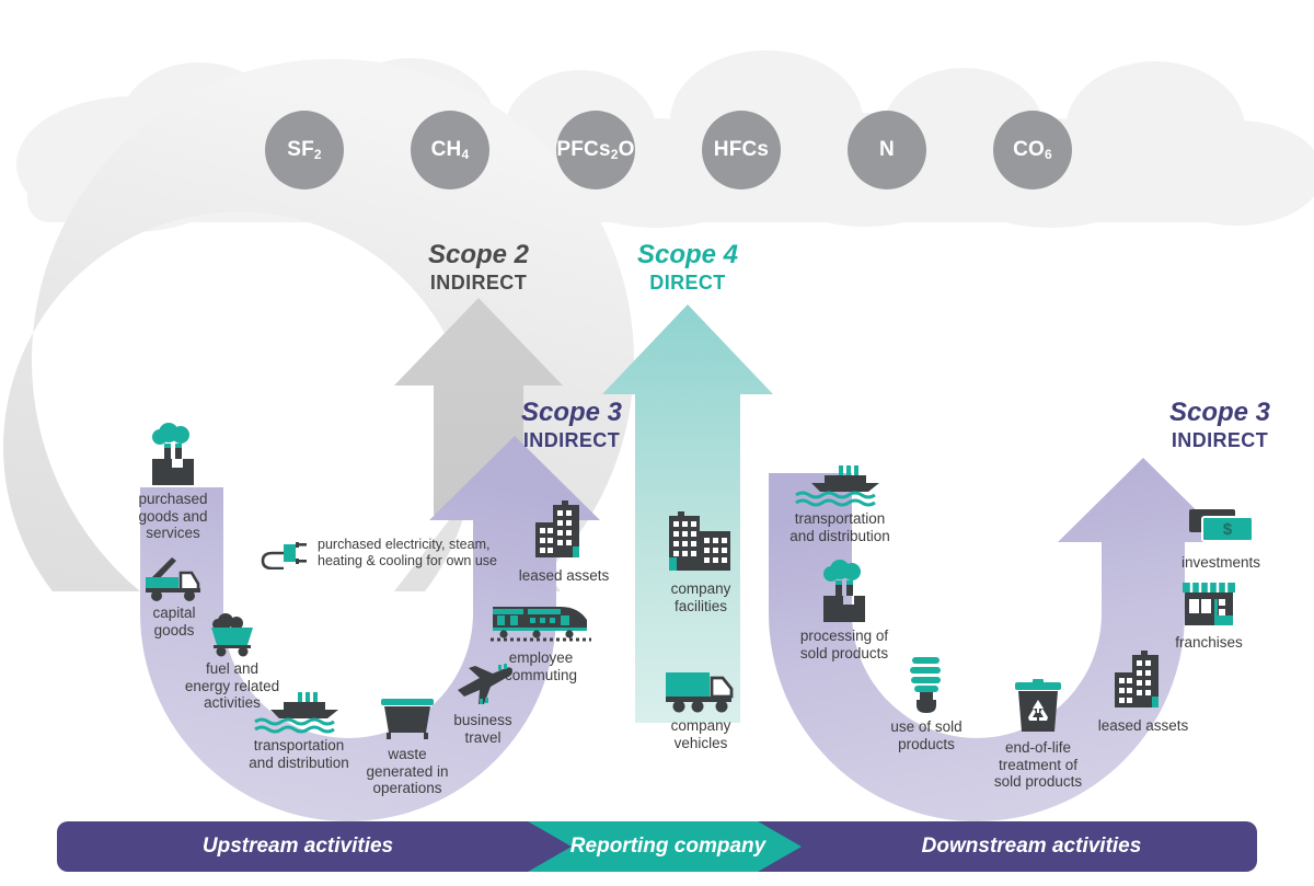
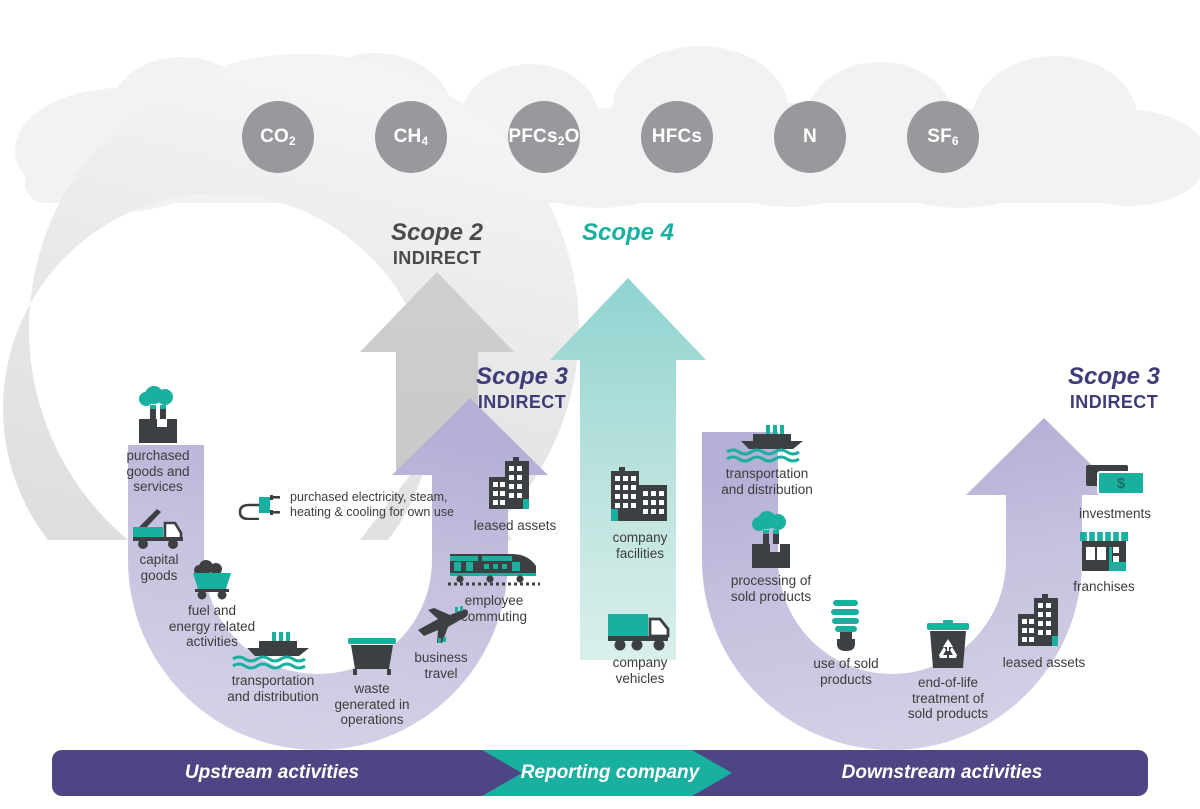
- SF2
+ CO2
  CH4
  PFCs2O
  HFCs
  N
- CO6
+ SF6
  Scope 2
  INDIRECT
  Scope 4
- DIRECT
  Scope 3
  INDIRECT
  Scope 3
  INDIRECT
  purchased electricity, steam,
  heating & cooling for own use
  purchased
  goods and
  services
  capital
  goods
  fuel and
  energy related
  activities
  transportation
  and distribution
  waste
  generated in
  operations
  business
  travel
  employee
  commuting
  leased assets
  company
  facilities
  company
  vehicles
  transportation
  and distribution
  processing of
  sold products
  use of sold
  products
  end-of-life
  treatment of
  sold products
  leased assets
  franchises
  $
  investments
  Upstream activities
  Reporting company
  Downstream activities
